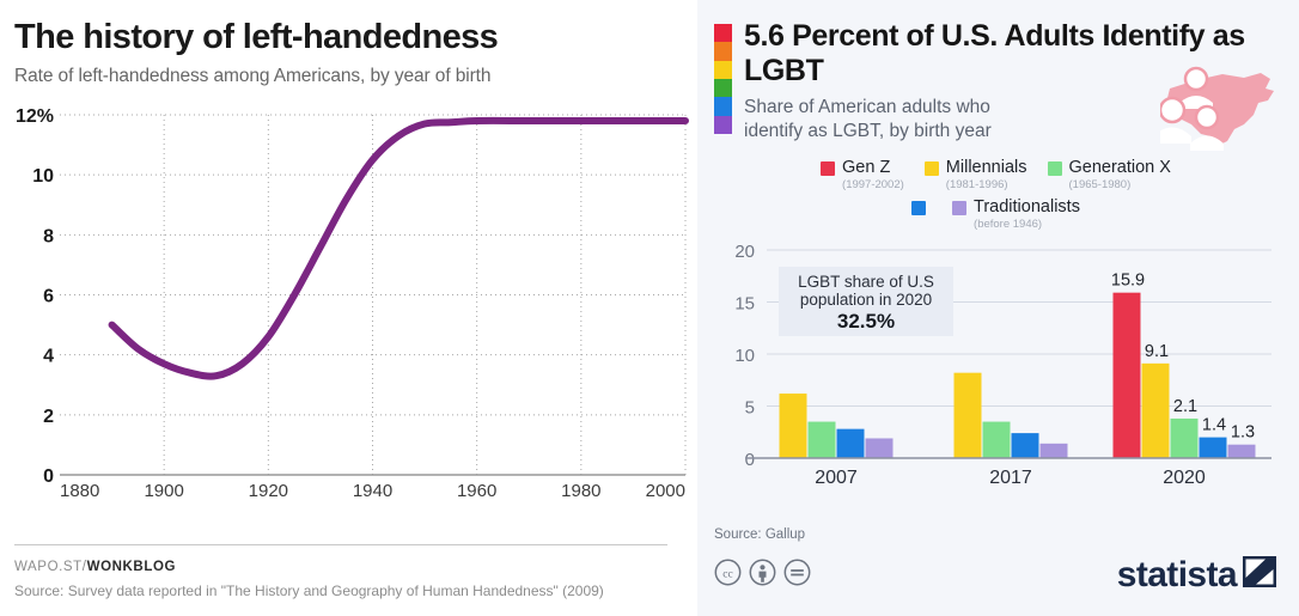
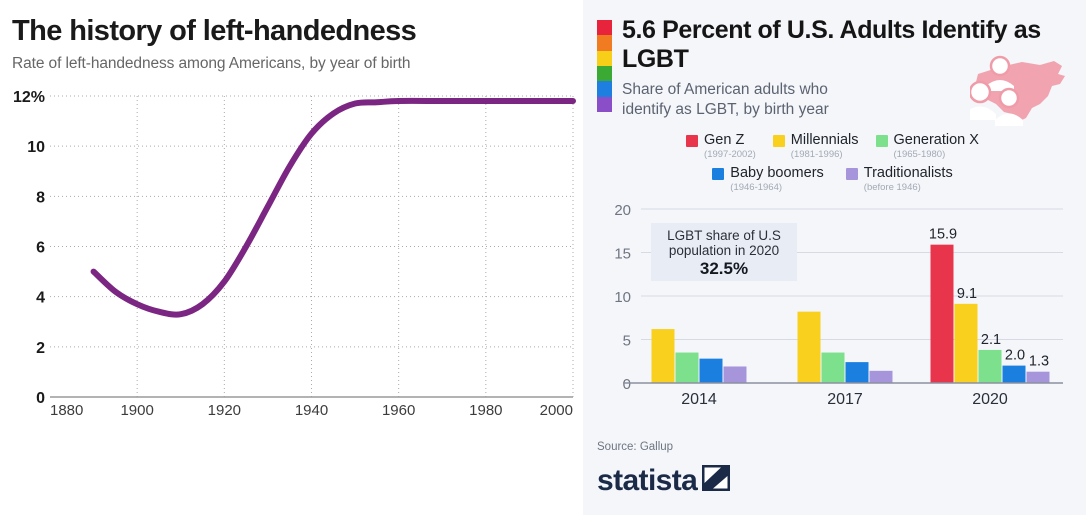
  The history of left-handedness
  Rate of left-handedness among Americans, by year of birth
  0
  2
  4
  6
  8
  10
  12%
  1880
  1900
  1920
  1940
  1960
  1980
  2000
- WAPO.ST/WONKBLOG
- Source: Survey data reported in "The History and Geography of Human Handedness" (2009)
  5.6 Percent of U.S. Adults Identify as LGBT
  Share of American adults who
  identify as LGBT, by birth year
  Gen Z
  (1997-2002)
  Millennials
  (1981-1996)
  Generation X
  (1965-1980)
+ Baby boomers
+ (1946-1964)
  Traditionalists
  (before 1946)
  0
  5
  10
  15
  20
  LGBT share of U.S
  population in 2020
  32.5%
  15.9
  9.1
  2.1
- 1.4
+ 2.0
  1.3
- 2007
+ 2014
  2017
  2020
  Source: Gallup
- cc
  statista
